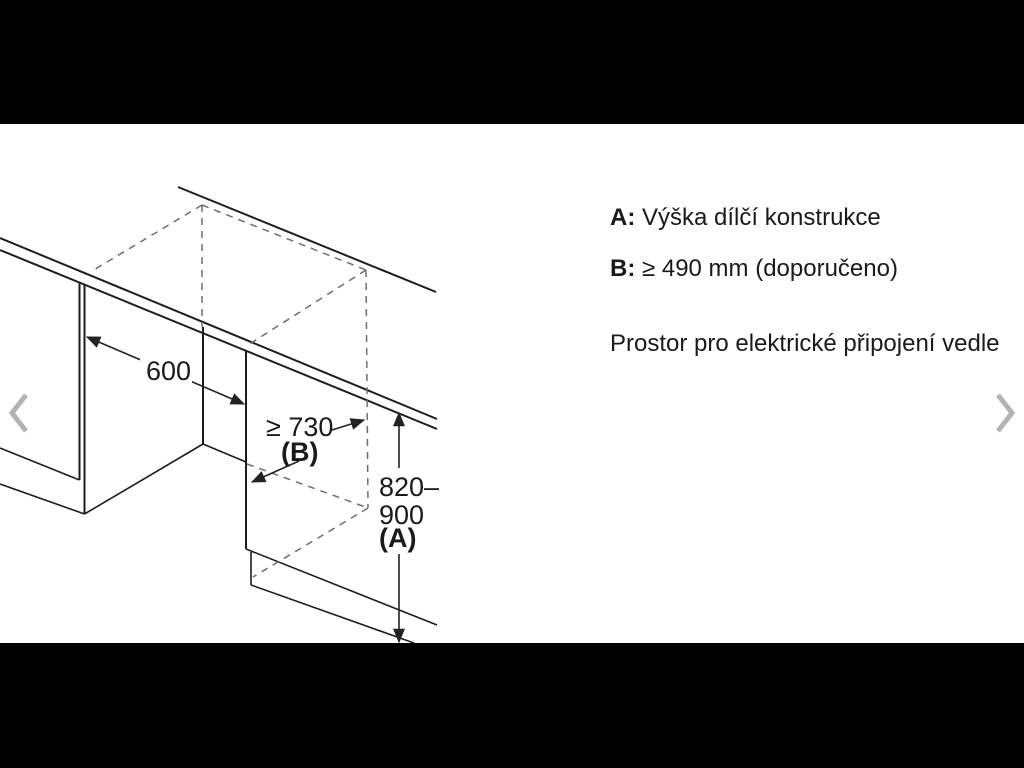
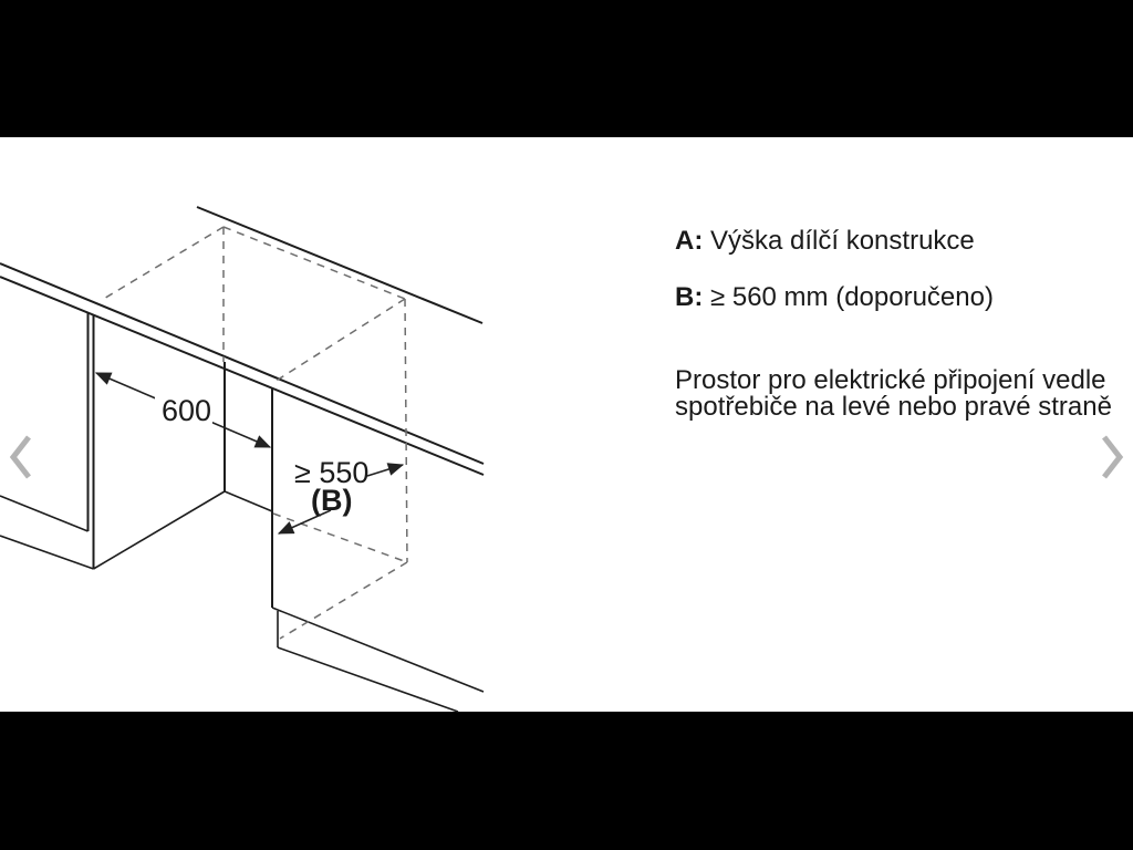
  A: Výška dílčí konstrukce
- B: ≥ 490 mm (doporučeno)
+ B: ≥ 560 mm (doporučeno)
  Prostor pro elektrické připojení vedle
+ spotřebiče na levé nebo pravé straně
  600
- ≥ 730
+ ≥ 550
  (B)
- 820–
- 900
- (A)
